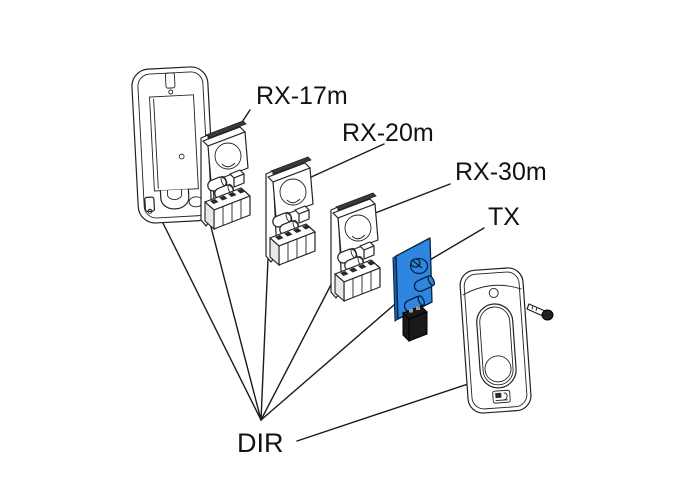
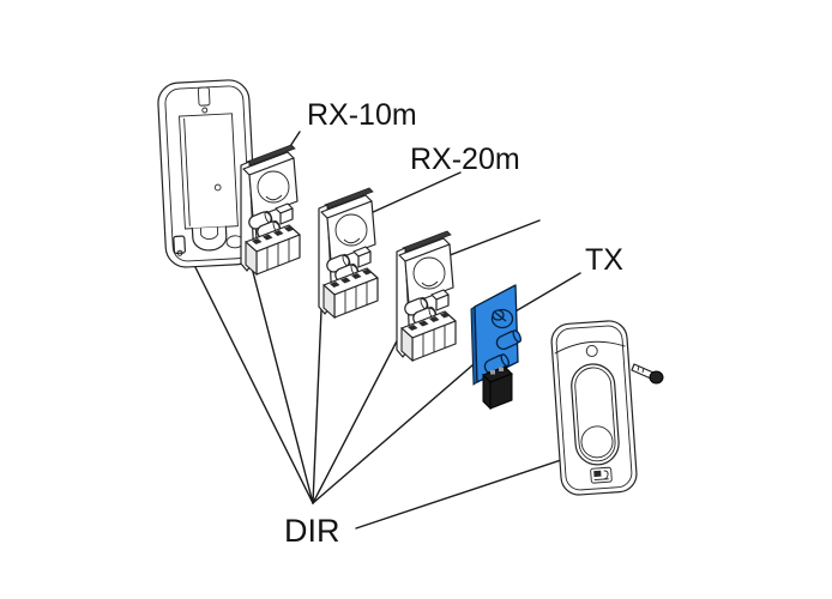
- RX-17m
+ RX-10m
  RX-20m
- RX-30m
  TX
  DIR
